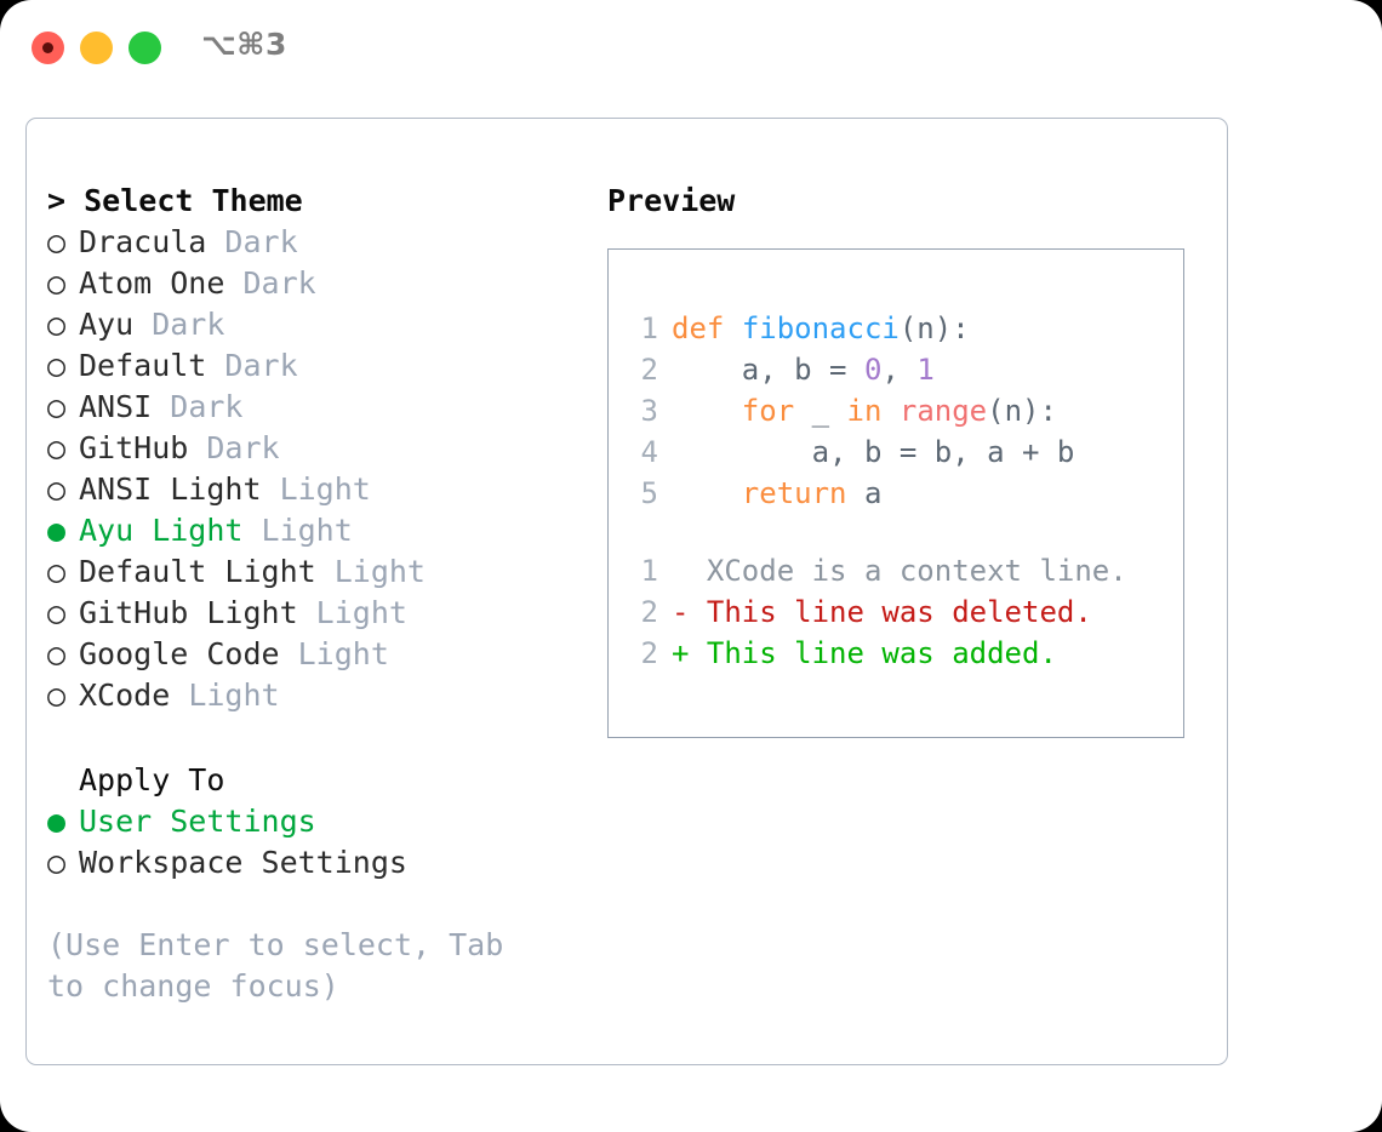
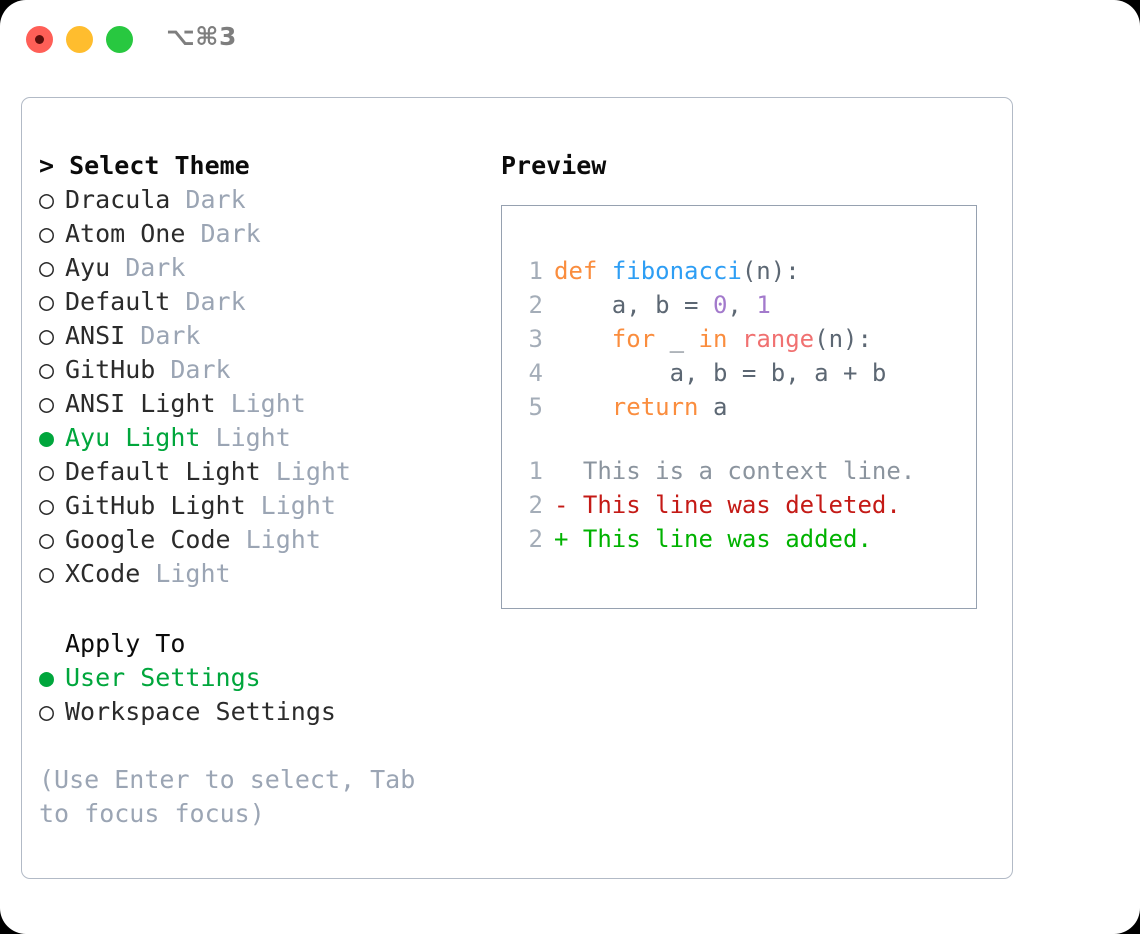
  ⌥⌘3
  > Select Theme
  ○ Dracula Dark
  ○ Atom One Dark
  ○ Ayu Dark
  ○ Default Dark
  ○ ANSI Dark
  ○ GitHub Dark
  ○ ANSI Light Light
  ● Ayu Light Light
  ○ Default Light Light
  ○ GitHub Light Light
  ○ Google Code Light
  ○ XCode Light
  Apply To
  ● User Settings
  ○ Workspace Settings
- (Use Enter to select, Tab to change focus)
+ (Use Enter to select, Tab to focus focus)
  Preview
  1 def fibonacci(n):
  2 a, b = 0, 1
  3 for _ in range(n):
  4 a, b = b, a + b
  5 return a
- 1 XCode is a context line.
+ 1 This is a context line.
  2 - This line was deleted.
  2 + This line was added.
